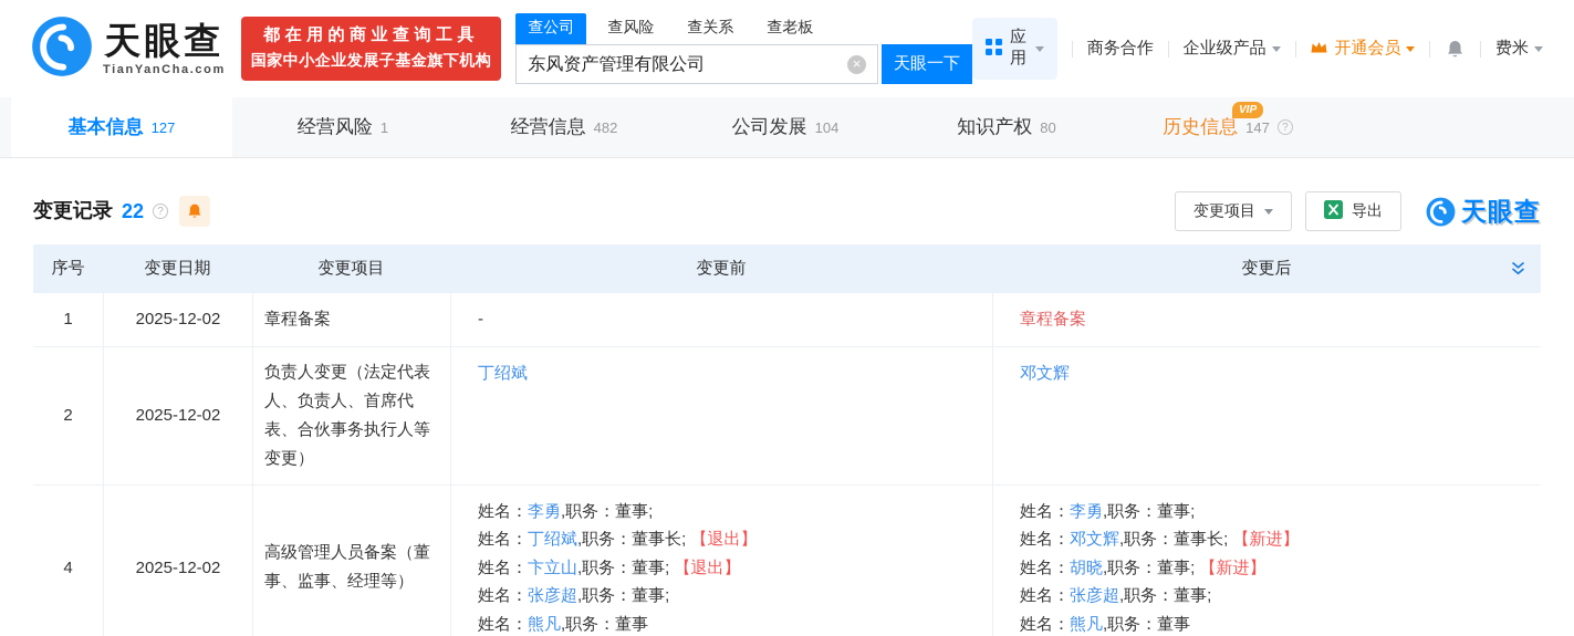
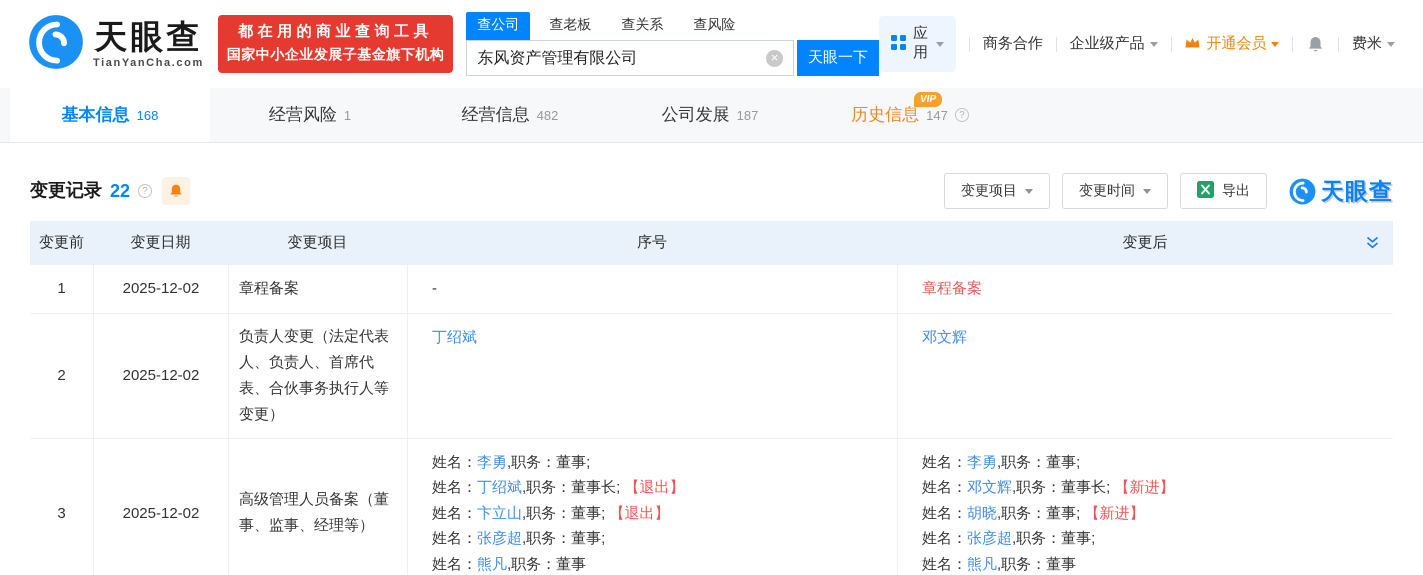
  天眼查
  TianYanCha.com
  都在用的商业查询工具
  国家中小企业发展子基金旗下机构
  查公司
- 查风险
+ 查老板
  查关系
- 查老板
+ 查风险
  东风资产管理有限公司
  ×
  天眼一下
  应用
  商务合作
  企业级产品
  开通会员
  费米
  基本信息
- 127
+ 168
  经营风险
  1
  经营信息
  482
  公司发展
- 104
+ 187
- 知识产权
- 80
  历史信息
  147
  ?
  VIP
  变更记录
  22
  ?
  变更项目
+ 变更时间
  导出
  天眼查
- 序号
+ 变更前
  变更日期
  变更项目
- 变更前
+ 序号
  变更后
  1
  2025-12-02
  章程备案
  -
  章程备案
  2
  2025-12-02
  负责人变更（法定代表人、负责人、首席代表、合伙事务执行人等变更）
  丁绍斌
  邓文辉
- 4
+ 3
  2025-12-02
  高级管理人员备案（董事、监事、经理等）
  姓名：李勇,职务：董事;
  姓名：丁绍斌,职务：董事长; 【退出】
  姓名：卞立山,职务：董事; 【退出】
  姓名：张彦超,职务：董事;
  姓名：熊凡,职务：董事
  姓名：李勇,职务：董事;
  姓名：邓文辉,职务：董事长; 【新进】
  姓名：胡晓,职务：董事; 【新进】
  姓名：张彦超,职务：董事;
  姓名：熊凡,职务：董事
